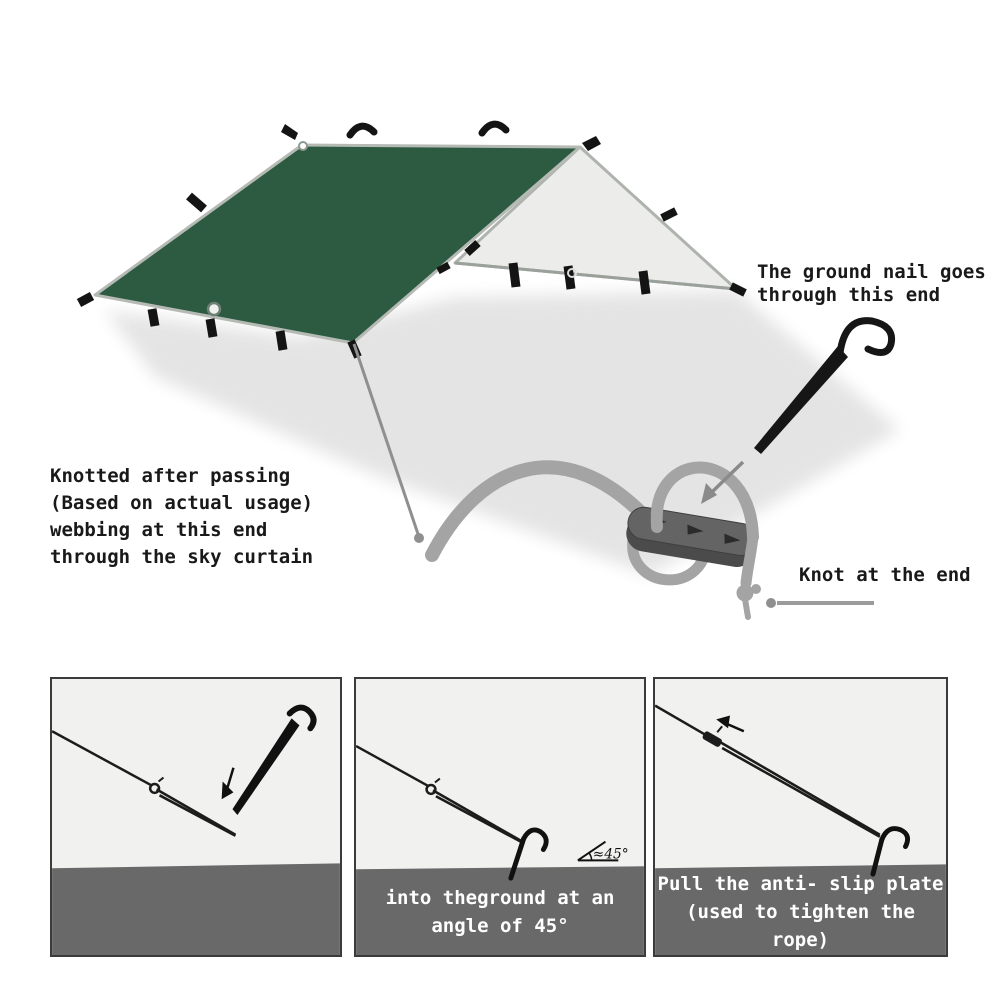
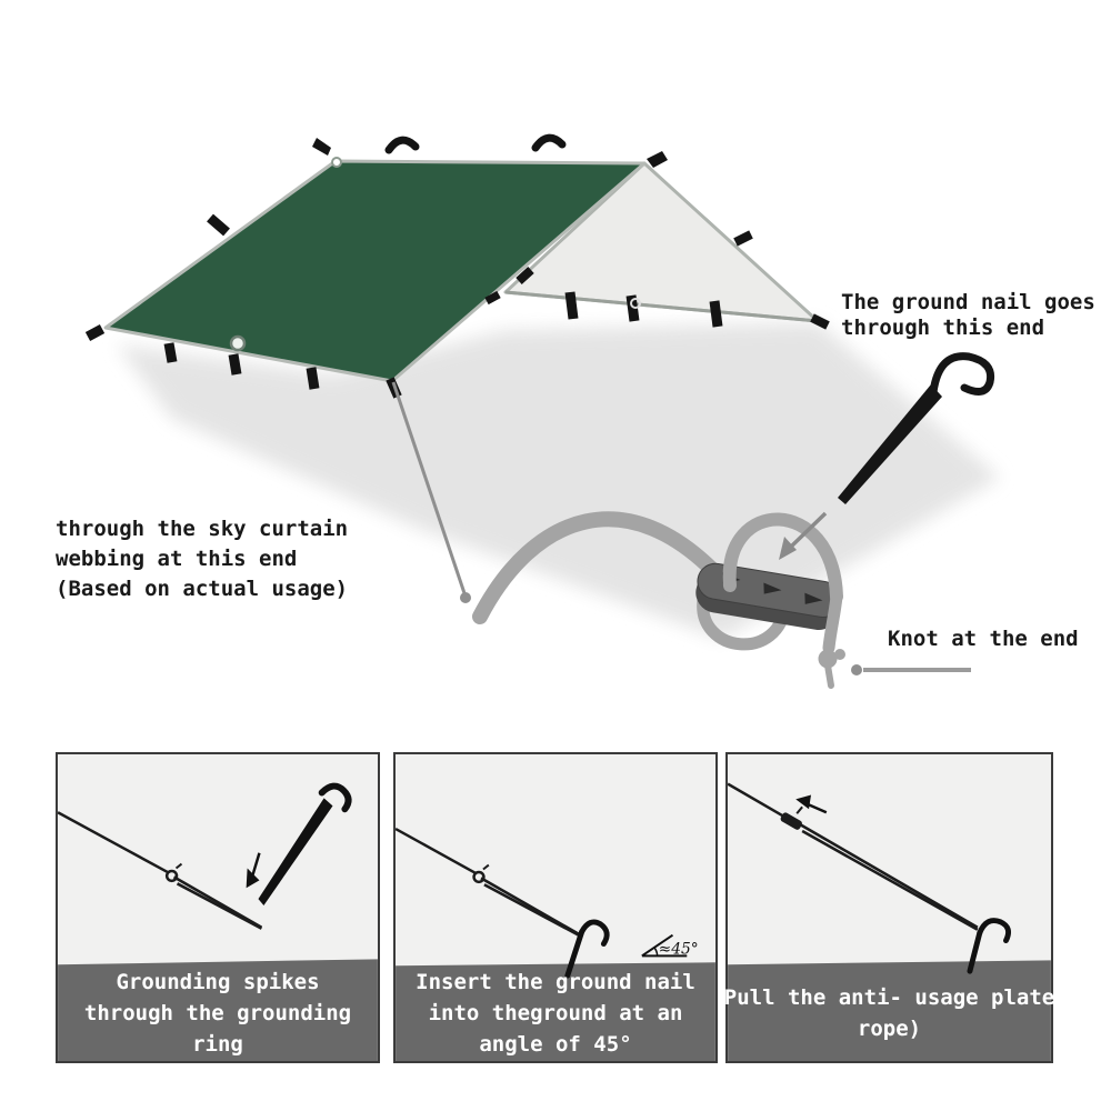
  The ground nail goes
  through this end
- Knotted after passing
- (Based on actual usage)
+ through the sky curtain
  webbing at this end
- through the sky curtain
+ (Based on actual usage)
  Knot at the end
+ Grounding spikes
+ through the grounding
+ ring
  ≈45°
+ Insert the ground nail
  into theground at an
  angle of 45°
- Pull the anti- slip plate
+ Pull the anti- usage plate
- (used to tighten the
  rope)
